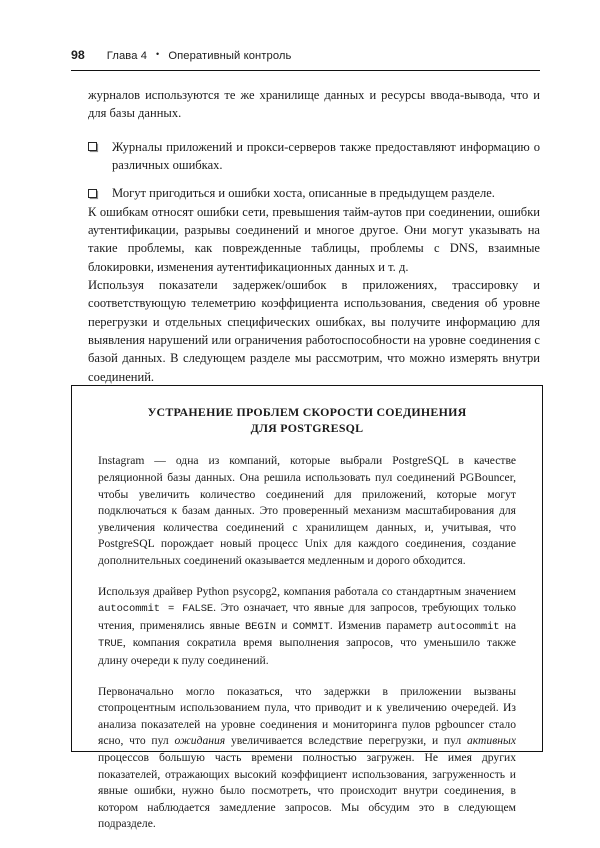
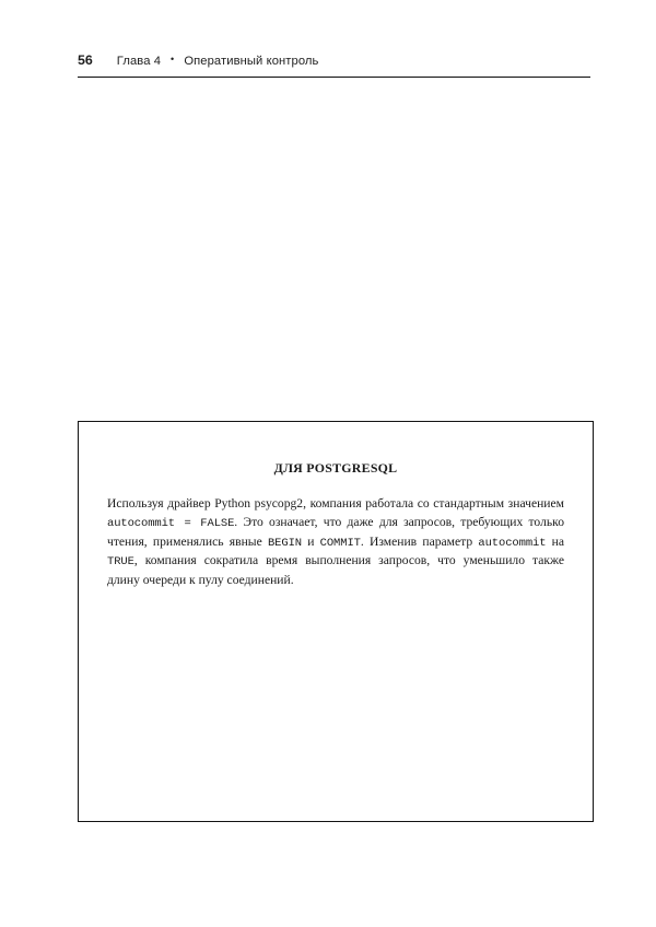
- 98
+ 56
  Глава 4
  •
  Оперативный контроль
- журналов используются те же хранилище данных и ресурсы ввода-вывода, что и для базы данных.
- Журналы приложений и прокси-серверов также предоставляют информацию о различных ошибках.
- Могут пригодиться и ошибки хоста, описанные в предыдущем разделе.
- К ошибкам относят ошибки сети, превышения тайм-аутов при соединении, ошибки аутентификации, разрывы соединений и многое другое. Они могут указывать на такие проблемы, как поврежденные таблицы, проблемы с DNS, взаимные блокировки, изменения аутентификационных данных и т. д.
- Используя показатели задержек/ошибок в приложениях, трассировку и соответствующую телеметрию коэффициента использования, сведения об уровне перегрузки и отдельных специфических ошибках, вы получите информацию для выявления нарушений или ограничения работоспособности на уровне соединения с базой данных. В следующем разделе мы рассмотрим, что можно измерять внутри соединений.
- УСТРАНЕНИЕ ПРОБЛЕМ СКОРОСТИ СОЕДИНЕНИЯ
  ДЛЯ POSTGRESQL
- Instagram — одна из компаний, которые выбрали PostgreSQL в качестве реляционной базы данных. Она решила использовать пул соединений PGBouncer, чтобы увеличить количество соединений для приложений, которые могут подключаться к базам данных. Это проверенный механизм масштабирования для увеличения количества соединений с хранилищем данных, и, учитывая, что PostgreSQL порождает новый процесс Unix для каждого соединения, создание дополнительных соединений оказывается медленным и дорого обходится.
- Используя драйвер Python psycopg2, компания работала со стандартным значением autocommit = FALSE. Это означает, что явные для запросов, требующих только чтения, применялись явные BEGIN и COMMIT. Изменив параметр autocommit на TRUE, компания сократила время выполнения запросов, что уменьшило также длину очереди к пулу соединений.
+ Используя драйвер Python psycopg2, компания работала со стандартным значением autocommit = FALSE. Это означает, что даже для запросов, требующих только чтения, применялись явные BEGIN и COMMIT. Изменив параметр autocommit на TRUE, компания сократила время выполнения запросов, что уменьшило также длину очереди к пулу соединений.
- Первоначально могло показаться, что задержки в приложении вызваны стопроцентным использованием пула, что приводит и к увеличению очередей. Из анализа показателей на уровне соединения и мониторинга пулов pgbouncer стало ясно, что пул ожидания увеличивается вследствие перегрузки, и пул активных процессов большую часть времени полностью загружен. Не имея других показателей, отражающих высокий коэффициент использования, загруженность и явные ошибки, нужно было посмотреть, что происходит внутри соединения, в котором наблюдается замедление запросов. Мы обсудим это в следующем подразделе.
